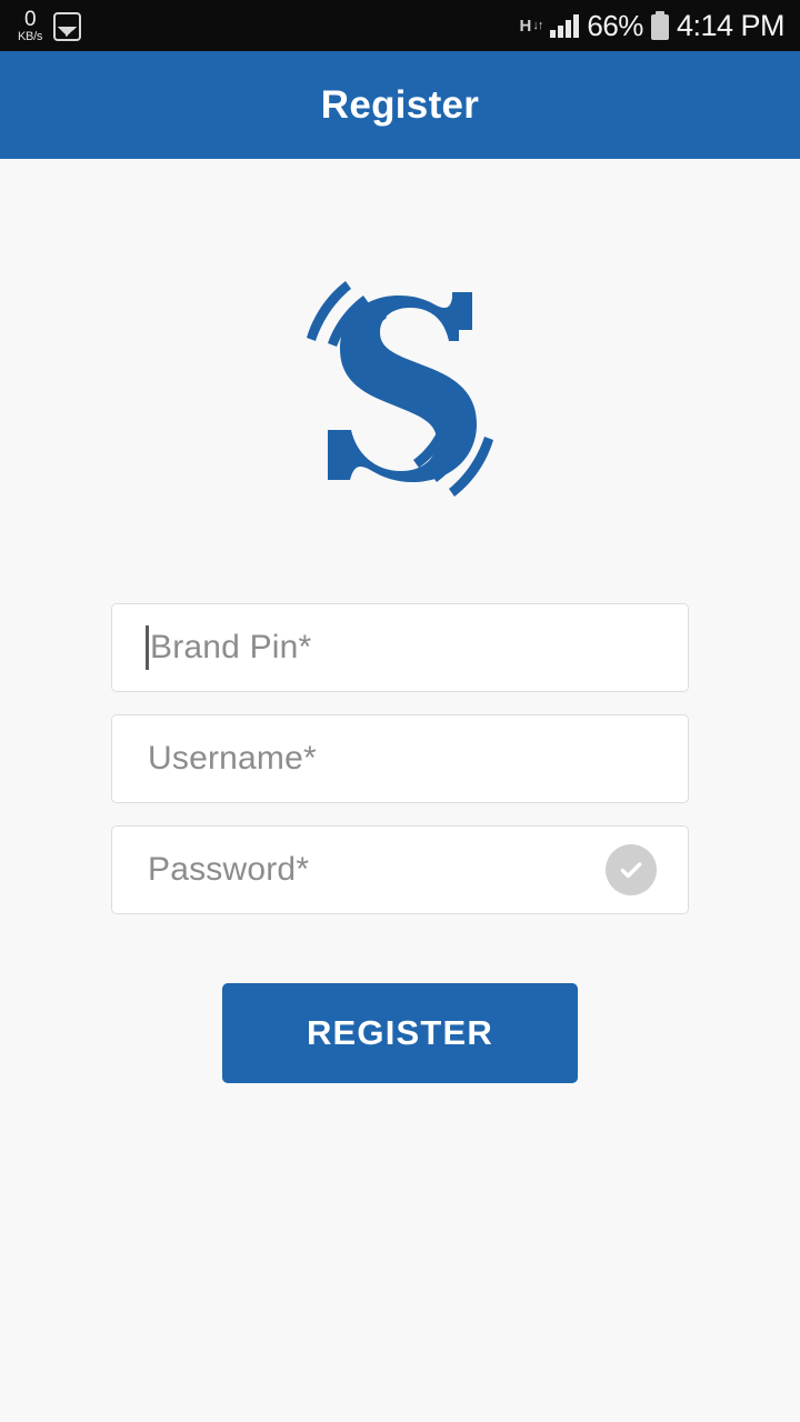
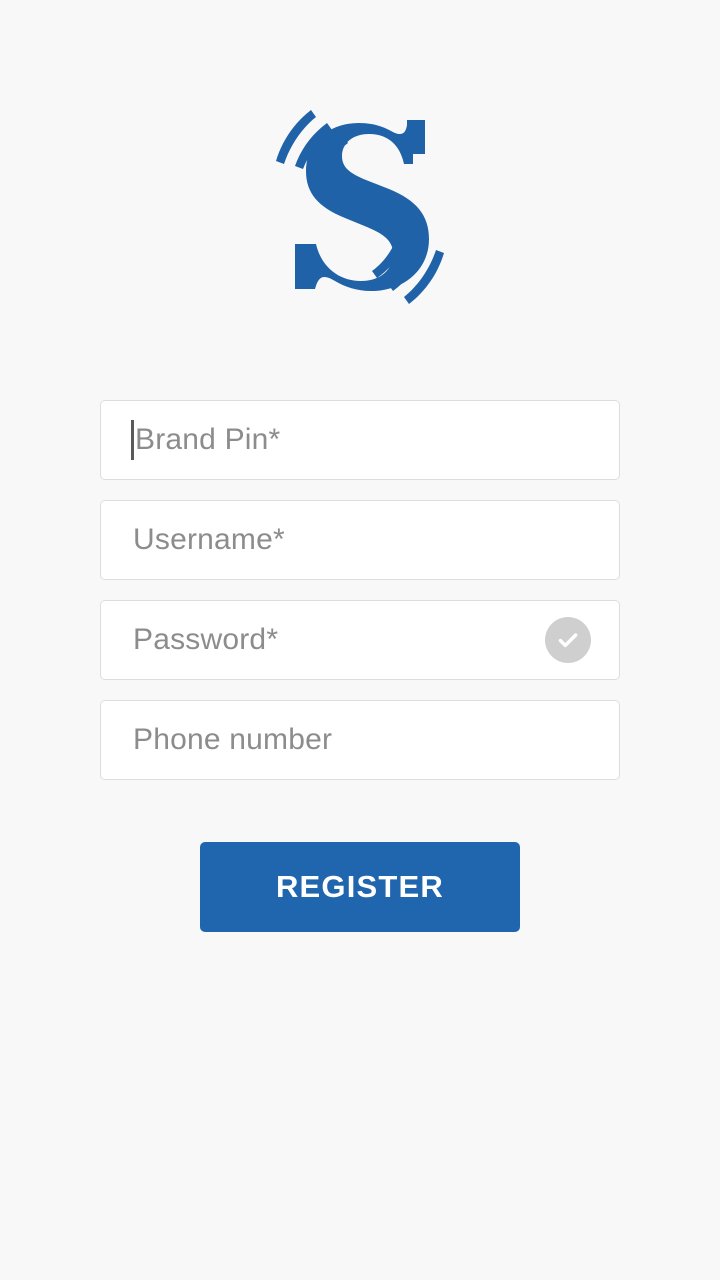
- 0
- KB/s
- H
- ↓↑
- 66%
- 4:14 PM
- Register
  Brand Pin*
  Username*
  Password*
+ Phone number
  REGISTER
